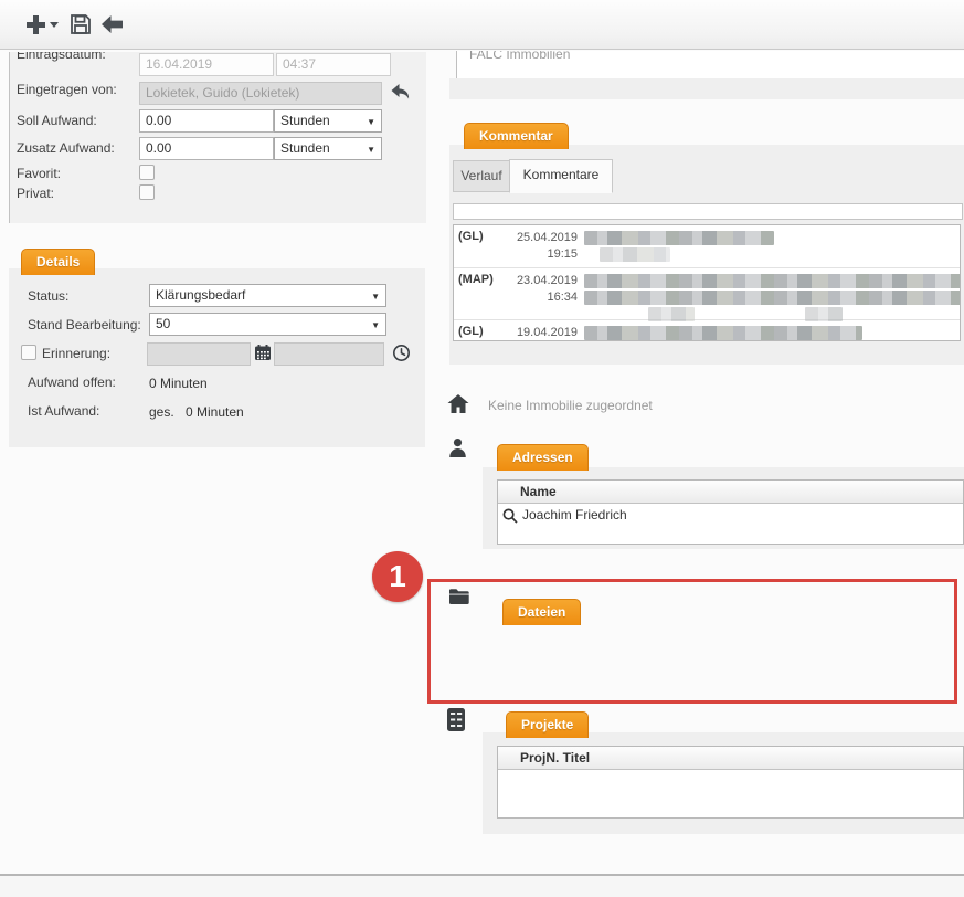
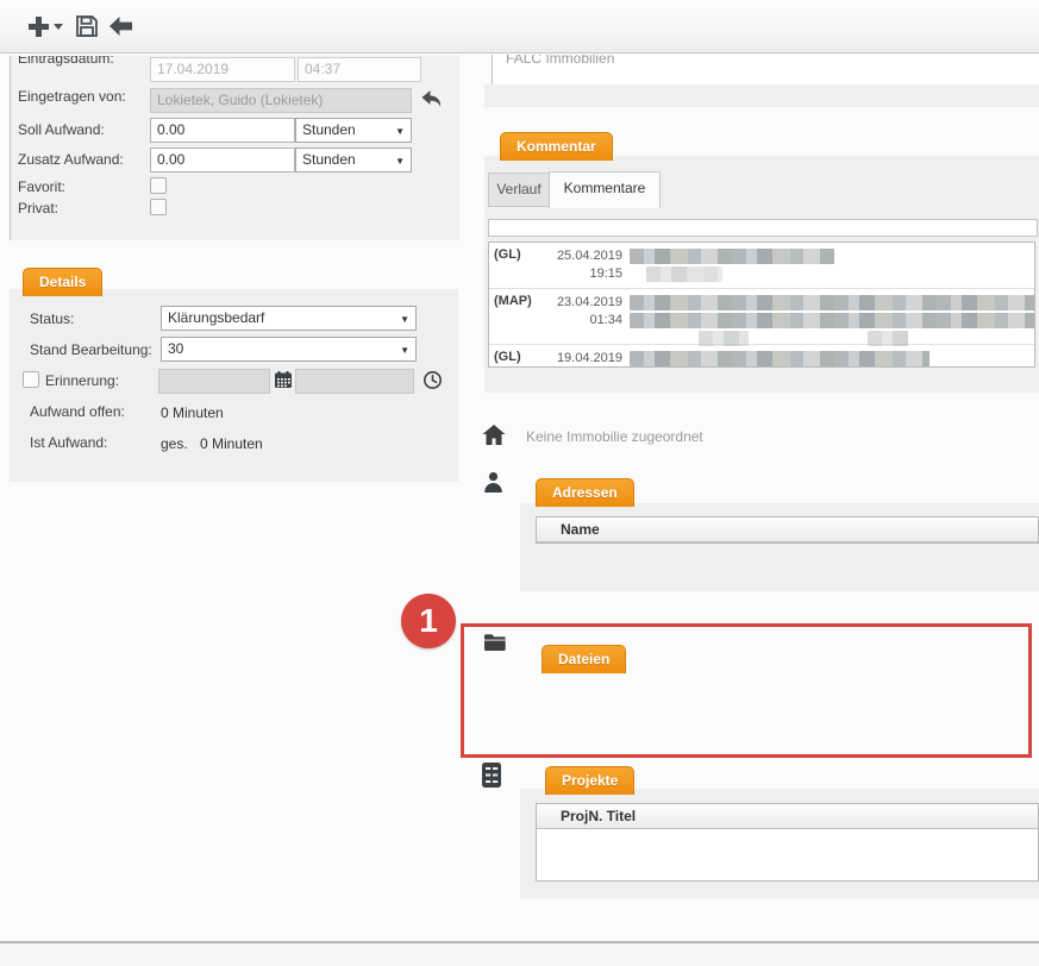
  Eintragsdatum:
- 16.04.2019
+ 17.04.2019
  04:37
  Eingetragen von:
  Lokietek, Guido (Lokietek)
  Soll Aufwand:
  0.00
  Stunden
  ▼
  Zusatz Aufwand:
  0.00
  Stunden
  ▼
  Favorit:
  Privat:
  Details
  Status:
  Klärungsbedarf
  ▼
  Stand Bearbeitung:
- 50
+ 30
  ▼
  Erinnerung:
  Aufwand offen:
  0 Minuten
  Ist Aufwand:
  ges.
  0 Minuten
  FALC Immobilien
  Kommentar
  Verlauf
  Kommentare
  (GL)
  25.04.2019 19:15
  (MAP)
- 23.04.2019 16:34
+ 23.04.2019 01:34
  (GL)
  Keine Immobilie zugeordnet
  Adressen
  Name
- Joachim Friedrich
  1
  Dateien
  Projekte
  ProjN. Titel
